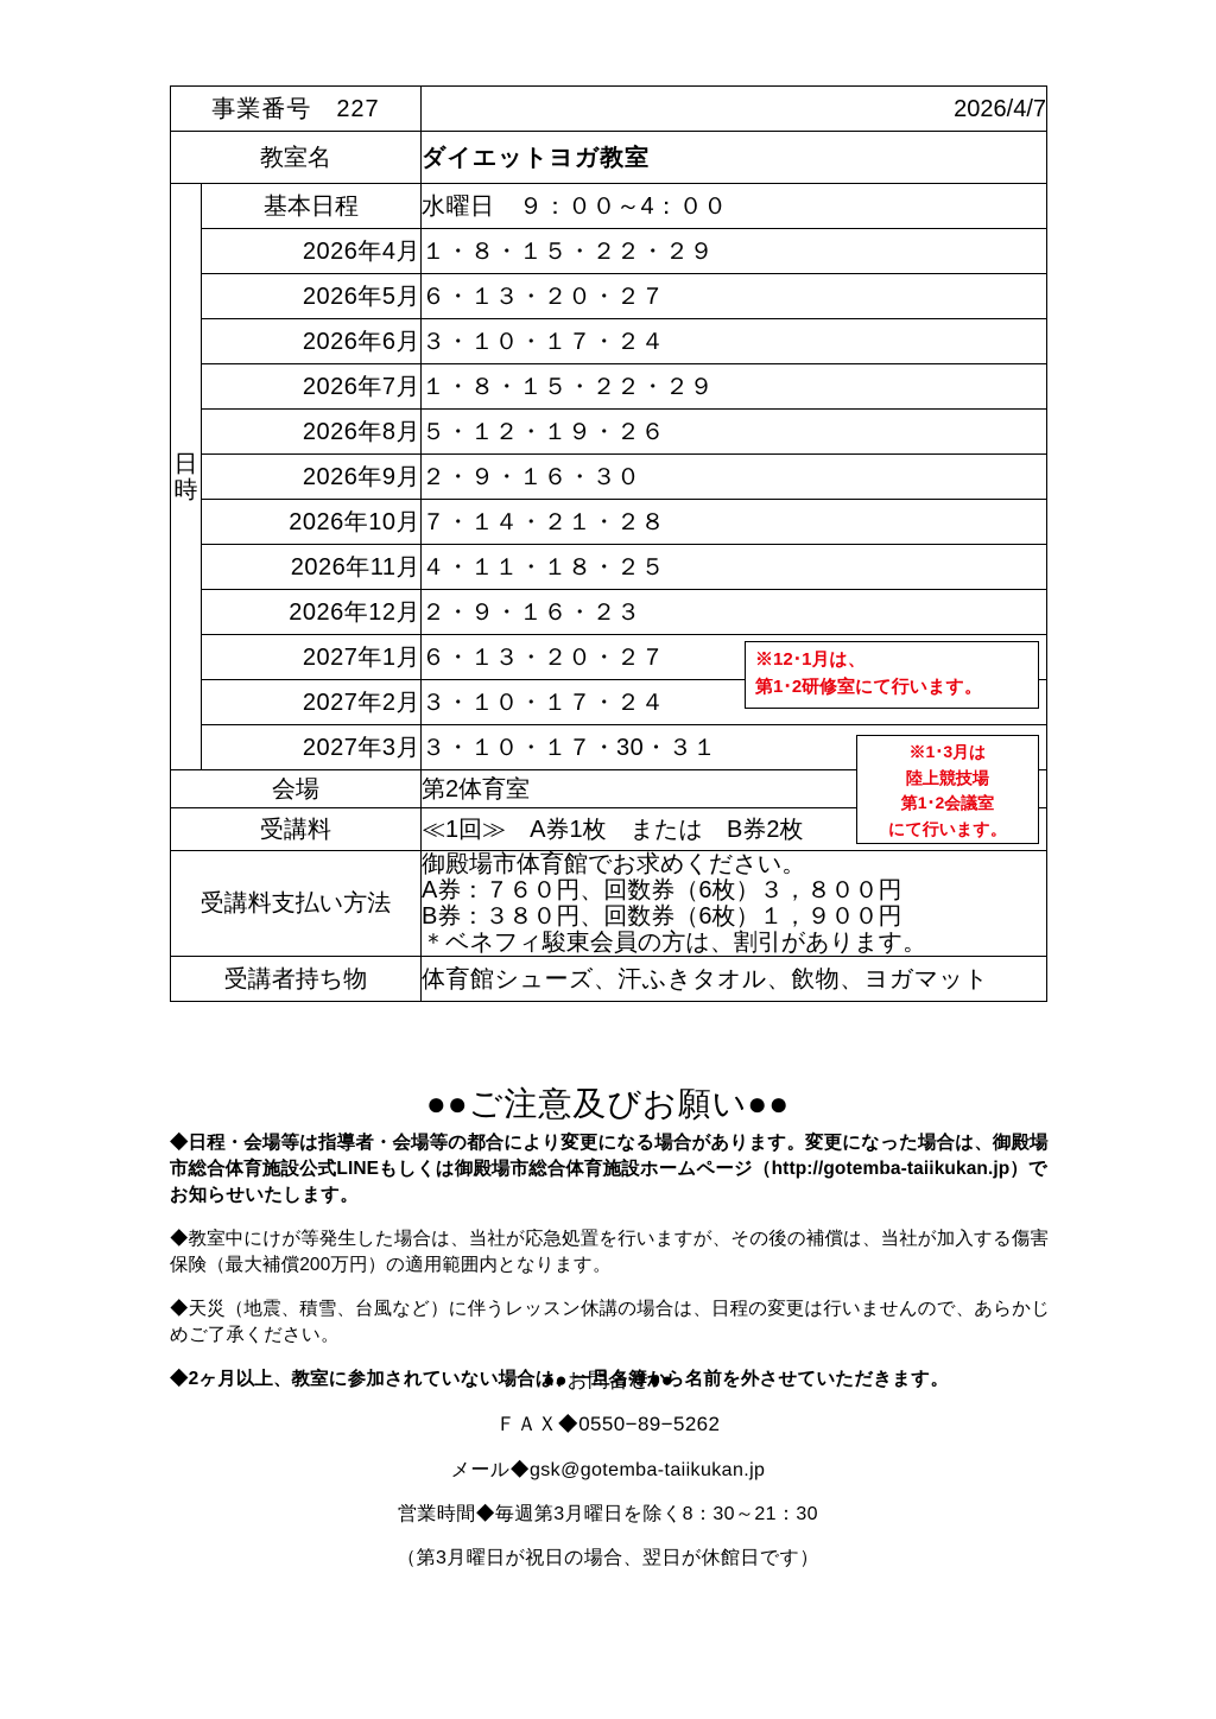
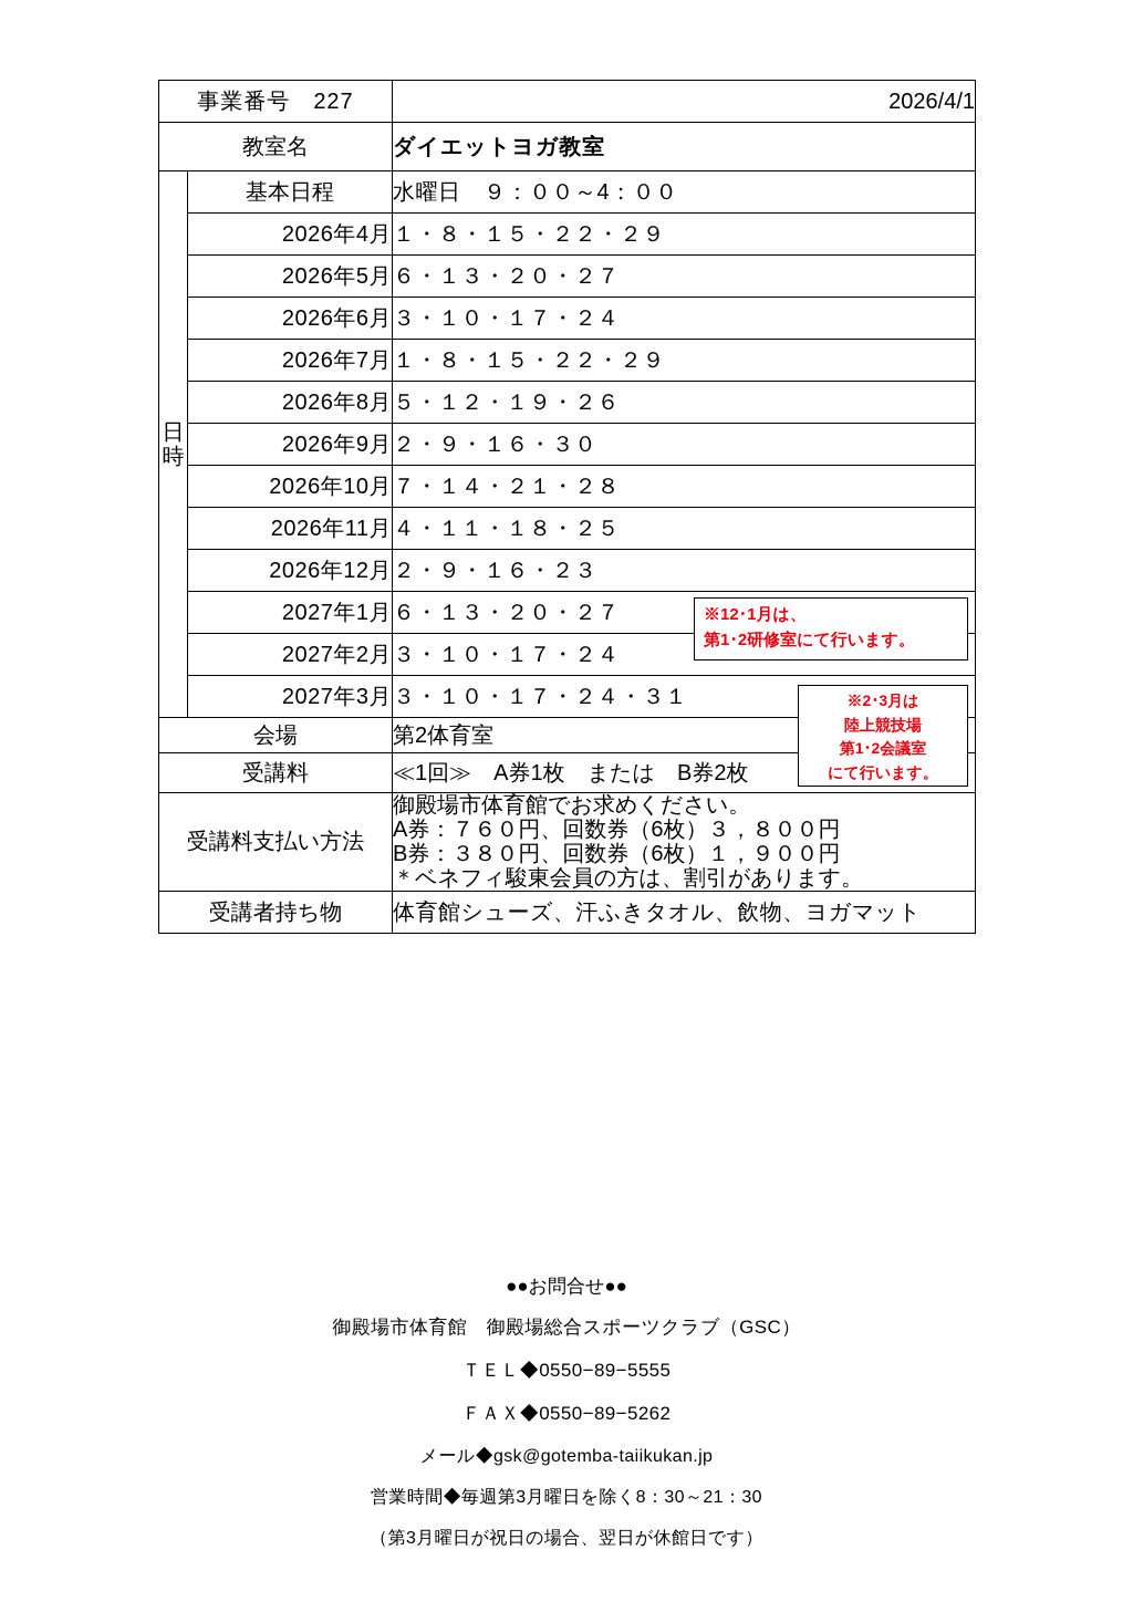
- 事業番号 227	2026/4/7
+ 事業番号 227	2026/4/1
  教室名	ダイエットヨガ教室
  日 時	基本日程	水曜日 ９：００～4：００
  2026年4月	１・８・１５・２２・２９
  2026年5月	６・１３・２０・２７
  2026年6月	３・１０・１７・２４
  2026年7月	１・８・１５・２２・２９
  2026年8月	５・１２・１９・２６
  2026年9月	２・９・１６・３０
  2026年10月	７・１４・２１・２８
  2026年11月	４・１１・１８・２５
  2026年12月	２・９・１６・２３
  2027年1月	６・１３・２０・２７
  2027年2月	３・１０・１７・２４
- 2027年3月	３・１０・１７・30・３１
+ 2027年3月	３・１０・１７・２４・３１
  会場	第2体育室
  受講料	≪1回≫ A券1枚 または B券2枚
  受講料支払い方法	御殿場市体育館でお求めください。 A券：７６０円、回数券（6枚）３，８００円 B券：３８０円、回数券（6枚）１，９００円 ＊ベネフィ駿東会員の方は、割引があります。
  受講者持ち物	体育館シューズ、汗ふきタオル、飲物、ヨガマット
  ※12･1月は、
  第1･2研修室にて行います。
- ※1･3月は
+ ※2･3月は
  陸上競技場
  第1･2会議室
  にて行います。
- ●●ご注意及びお願い●●
- ◆日程・会場等は指導者・会場等の都合により変更になる場合があります。変更になった場合は、御殿場市総合体育施設公式LINEもしくは御殿場市総合体育施設ホームページ（http://gotemba-taiikukan.jp）でお知らせいたします。
- ◆教室中にけが等発生した場合は、当社が応急処置を行いますが、その後の補償は、当社が加入する傷害保険（最大補償200万円）の適用範囲内となります。
- ◆天災（地震、積雪、台風など）に伴うレッスン休講の場合は、日程の変更は行いませんので、あらかじめご了承ください。
- ◆2ヶ月以上、教室に参加されていない場合は、一旦名簿から名前を外させていただきます。
  ●●お問合せ●●
+ 御殿場市体育館 御殿場総合スポーツクラブ（GSC）
+ ＴＥＬ◆0550−89−5555
  ＦＡＸ◆0550−89−5262
  メール◆gsk@gotemba-taiikukan.jp
  営業時間◆毎週第3月曜日を除く8：30～21：30
  （第3月曜日が祝日の場合、翌日が休館日です）
